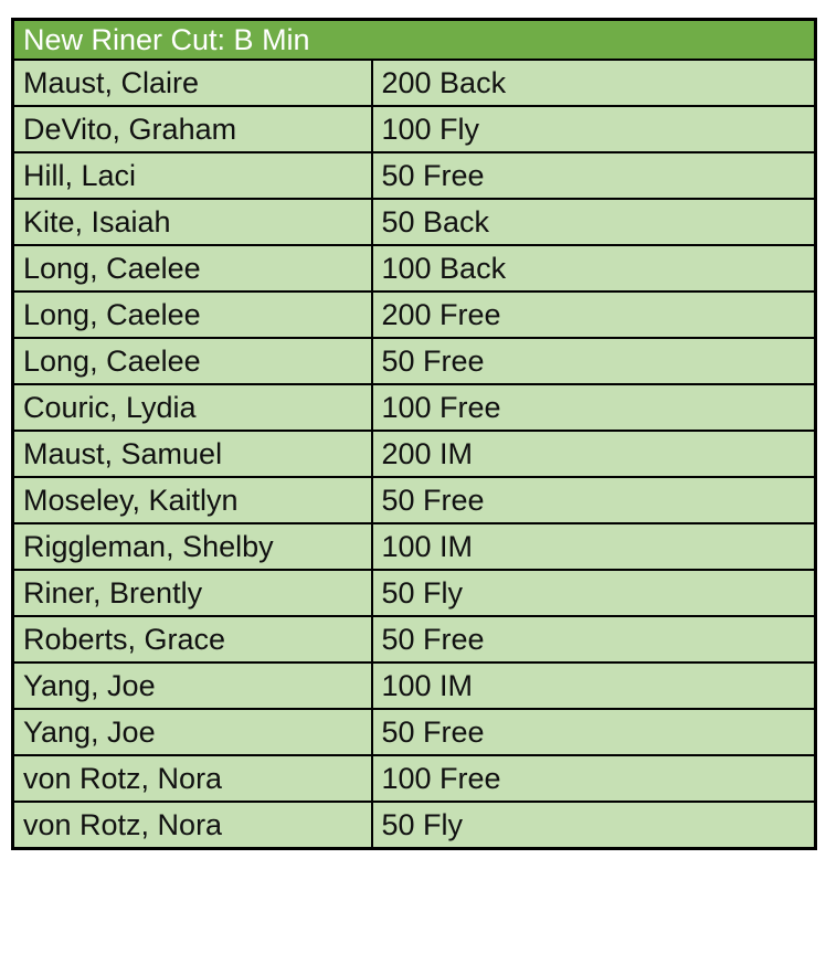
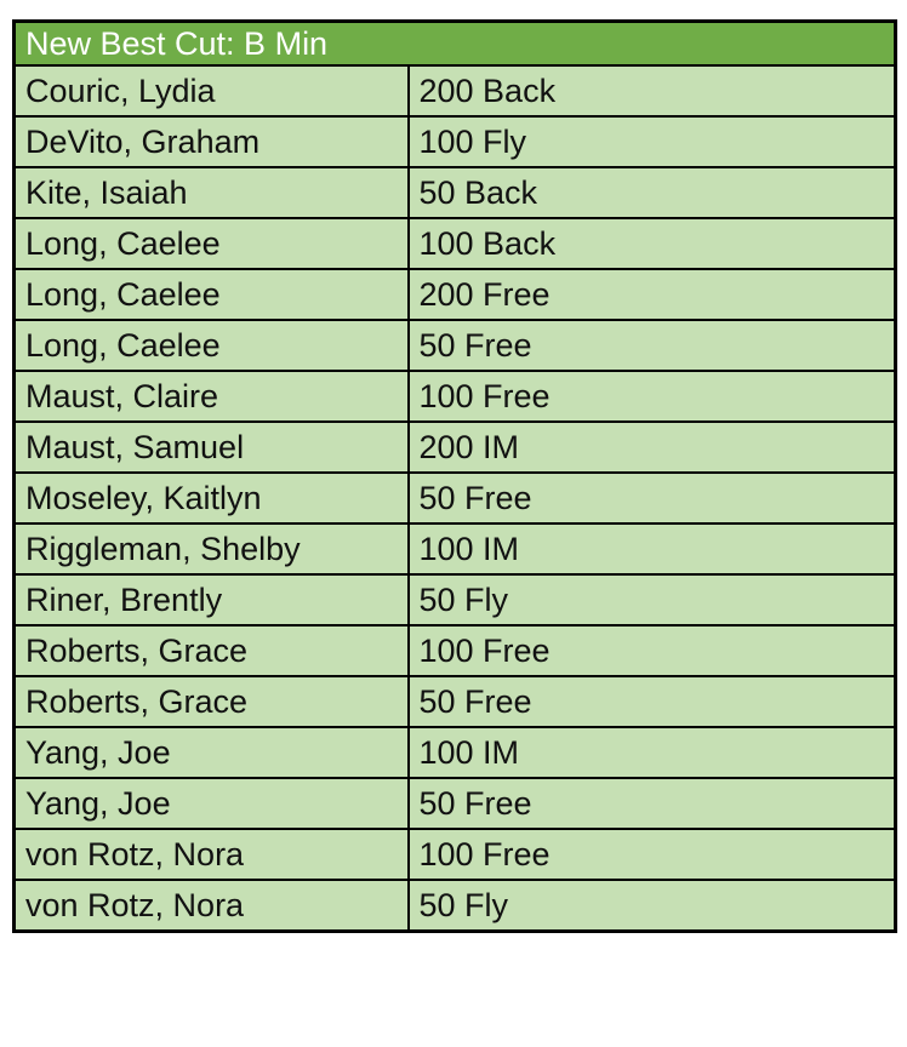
- New Riner Cut: B Min
+ New Best Cut: B Min
- Maust, Claire	200 Back
+ Couric, Lydia	200 Back
  DeVito, Graham	100 Fly
- Hill, Laci	50 Free
  Kite, Isaiah	50 Back
  Long, Caelee	100 Back
  Long, Caelee	200 Free
  Long, Caelee	50 Free
- Couric, Lydia	100 Free
+ Maust, Claire	100 Free
  Maust, Samuel	200 IM
  Moseley, Kaitlyn	50 Free
  Riggleman, Shelby	100 IM
  Riner, Brently	50 Fly
+ Roberts, Grace	100 Free
  Roberts, Grace	50 Free
  Yang, Joe	100 IM
  Yang, Joe	50 Free
  von Rotz, Nora	100 Free
  von Rotz, Nora	50 Fly
